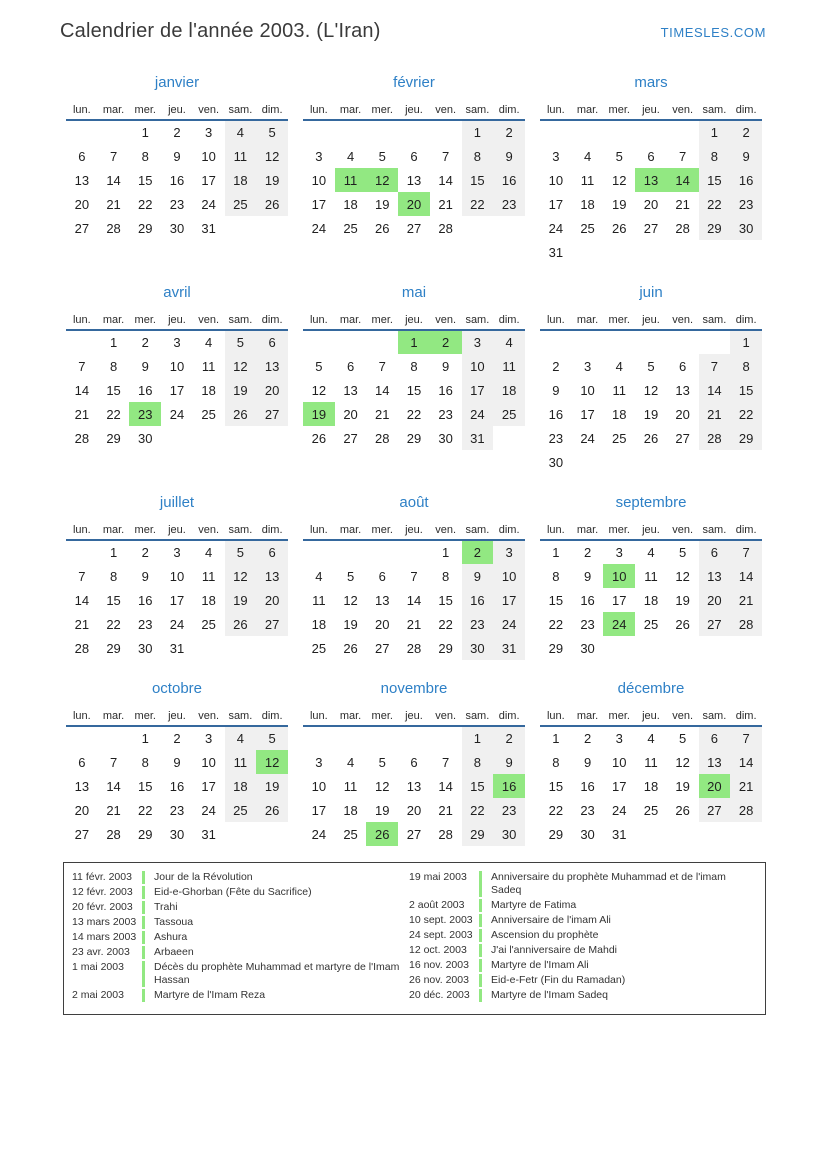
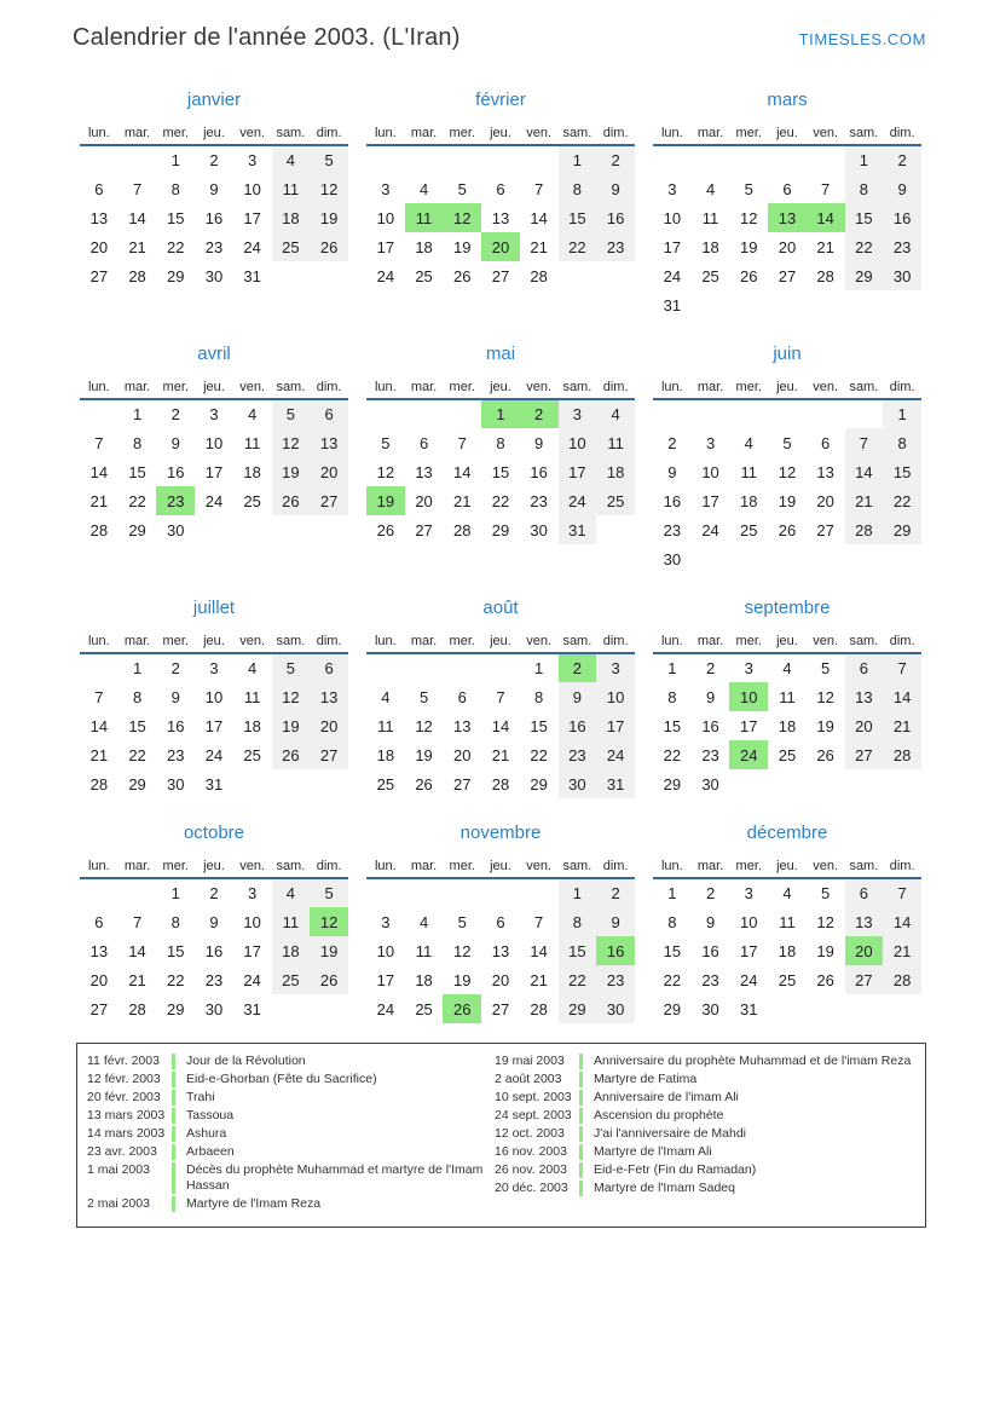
  Calendrier de l'année 2003. (L'Iran)
  TIMESLES.COM
  janvier
  lun.	mar.	mer.	jeu.	ven.	sam.	dim.
  		1	2	3	4	5
  6	7	8	9	10	11	12
  13	14	15	16	17	18	19
  20	21	22	23	24	25	26
  27	28	29	30	31
  février
  lun.	mar.	mer.	jeu.	ven.	sam.	dim.
  					1	2
  3	4	5	6	7	8	9
  10	11	12	13	14	15	16
  17	18	19	20	21	22	23
  24	25	26	27	28
  mars
  lun.	mar.	mer.	jeu.	ven.	sam.	dim.
  					1	2
  3	4	5	6	7	8	9
  10	11	12	13	14	15	16
  17	18	19	20	21	22	23
  24	25	26	27	28	29	30
  31
  avril
  lun.	mar.	mer.	jeu.	ven.	sam.	dim.
  	1	2	3	4	5	6
  7	8	9	10	11	12	13
  14	15	16	17	18	19	20
  21	22	23	24	25	26	27
  28	29	30
  mai
  lun.	mar.	mer.	jeu.	ven.	sam.	dim.
  			1	2	3	4
  5	6	7	8	9	10	11
  12	13	14	15	16	17	18
  19	20	21	22	23	24	25
  26	27	28	29	30	31
  juin
  lun.	mar.	mer.	jeu.	ven.	sam.	dim.
  						1
  2	3	4	5	6	7	8
  9	10	11	12	13	14	15
  16	17	18	19	20	21	22
  23	24	25	26	27	28	29
  30
  juillet
  lun.	mar.	mer.	jeu.	ven.	sam.	dim.
  	1	2	3	4	5	6
  7	8	9	10	11	12	13
  14	15	16	17	18	19	20
  21	22	23	24	25	26	27
  28	29	30	31
  août
  lun.	mar.	mer.	jeu.	ven.	sam.	dim.
  				1	2	3
  4	5	6	7	8	9	10
  11	12	13	14	15	16	17
  18	19	20	21	22	23	24
  25	26	27	28	29	30	31
  septembre
  lun.	mar.	mer.	jeu.	ven.	sam.	dim.
  1	2	3	4	5	6	7
  8	9	10	11	12	13	14
  15	16	17	18	19	20	21
  22	23	24	25	26	27	28
  29	30
  octobre
  lun.	mar.	mer.	jeu.	ven.	sam.	dim.
  		1	2	3	4	5
  6	7	8	9	10	11	12
  13	14	15	16	17	18	19
  20	21	22	23	24	25	26
  27	28	29	30	31
  novembre
  lun.	mar.	mer.	jeu.	ven.	sam.	dim.
  					1	2
  3	4	5	6	7	8	9
  10	11	12	13	14	15	16
  17	18	19	20	21	22	23
  24	25	26	27	28	29	30
  décembre
  lun.	mar.	mer.	jeu.	ven.	sam.	dim.
  1	2	3	4	5	6	7
  8	9	10	11	12	13	14
  15	16	17	18	19	20	21
  22	23	24	25	26	27	28
  29	30	31
  11 févr. 2003
  Jour de la Révolution
  12 févr. 2003
  Eid-e-Ghorban (Fête du Sacrifice)
  20 févr. 2003
  Trahi
  13 mars 2003
  Tassoua
  14 mars 2003
  Ashura
  23 avr. 2003
  Arbaeen
  1 mai 2003
  Décès du prophète Muhammad et martyre de l'Imam Hassan
  2 mai 2003
  Martyre de l'Imam Reza
  19 mai 2003
- Anniversaire du prophète Muhammad et de l'imam Sadeq
+ Anniversaire du prophète Muhammad et de l'imam Reza
  2 août 2003
  Martyre de Fatima
  10 sept. 2003
  Anniversaire de l'imam Ali
  24 sept. 2003
  Ascension du prophète
  12 oct. 2003
  J'ai l'anniversaire de Mahdi
  16 nov. 2003
  Martyre de l'Imam Ali
  26 nov. 2003
  Eid-e-Fetr (Fin du Ramadan)
  20 déc. 2003
  Martyre de l'Imam Sadeq
